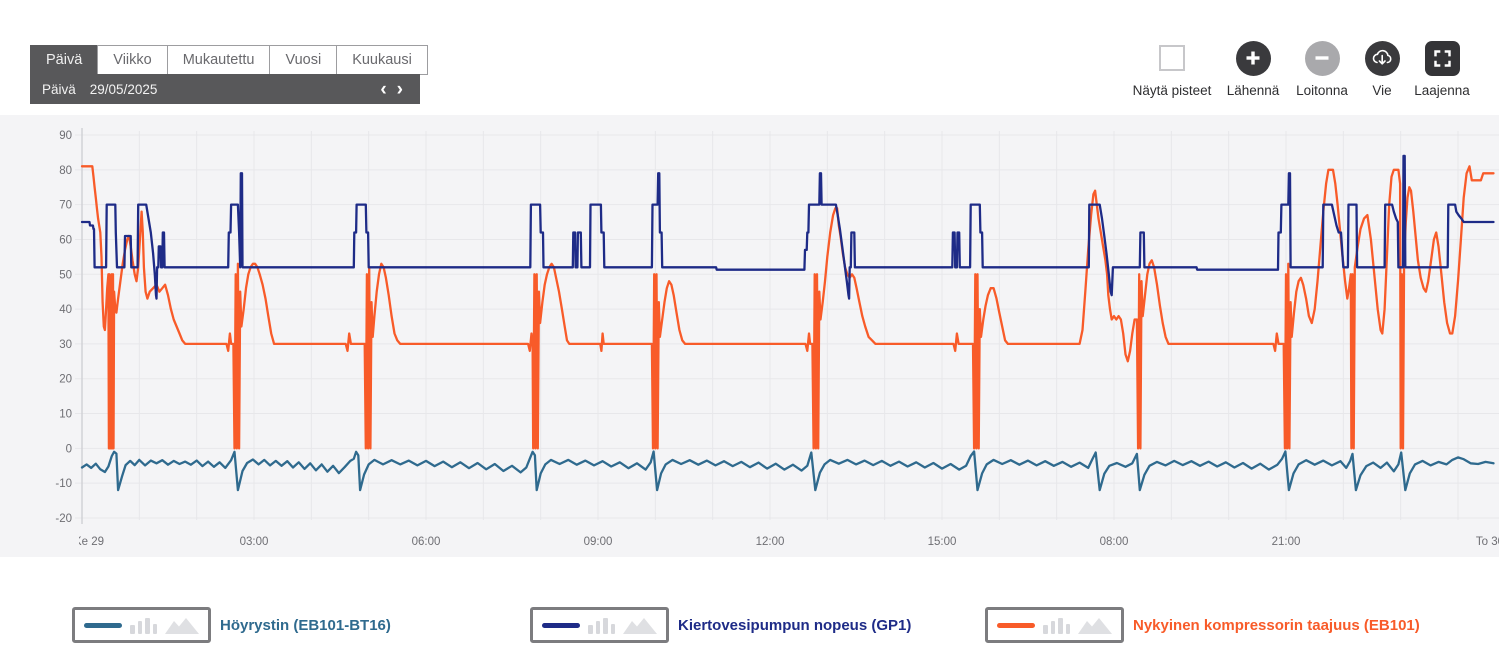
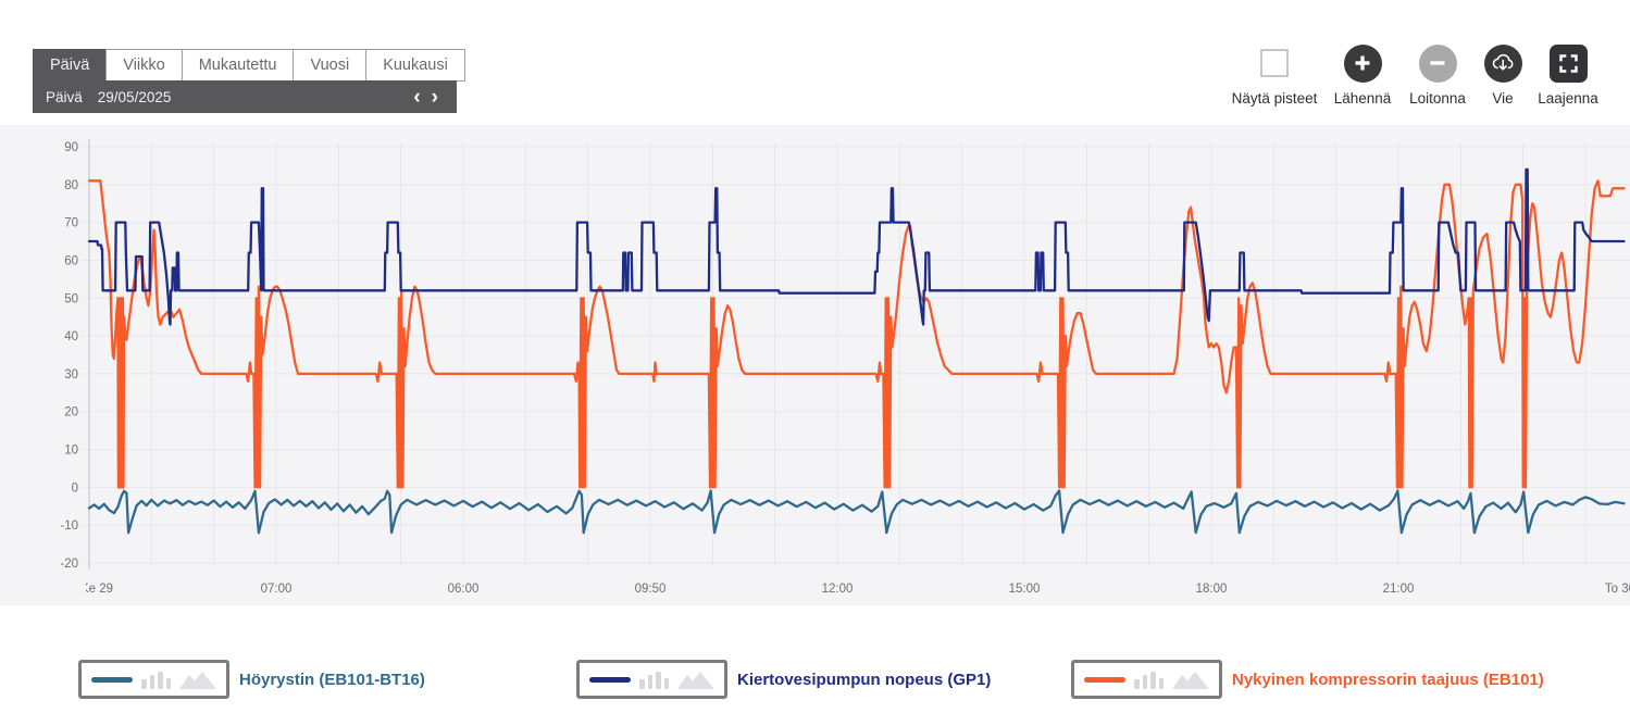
  Päivä
  Viikko
  Mukautettu
  Vuosi
  Kuukausi
  Päivä
  29/05/2025
  ‹
  ›
  Näytä pisteet
  Lähennä
  Loitonna
  Vie
  Laajenna
  90
  80
  70
  60
  50
  40
  30
  20
  10
  0
  -10
  -20
  e 29
- 03:00
+ 07:00
  06:00
- 09:00
+ 09:50
  12:00
  15:00
- 08:00
+ 18:00
  21:00
  To 3
  Höyrystin (EB101-BT16)
  Kiertovesipumpun nopeus (GP1)
  Nykyinen kompressorin taajuus (EB101)
